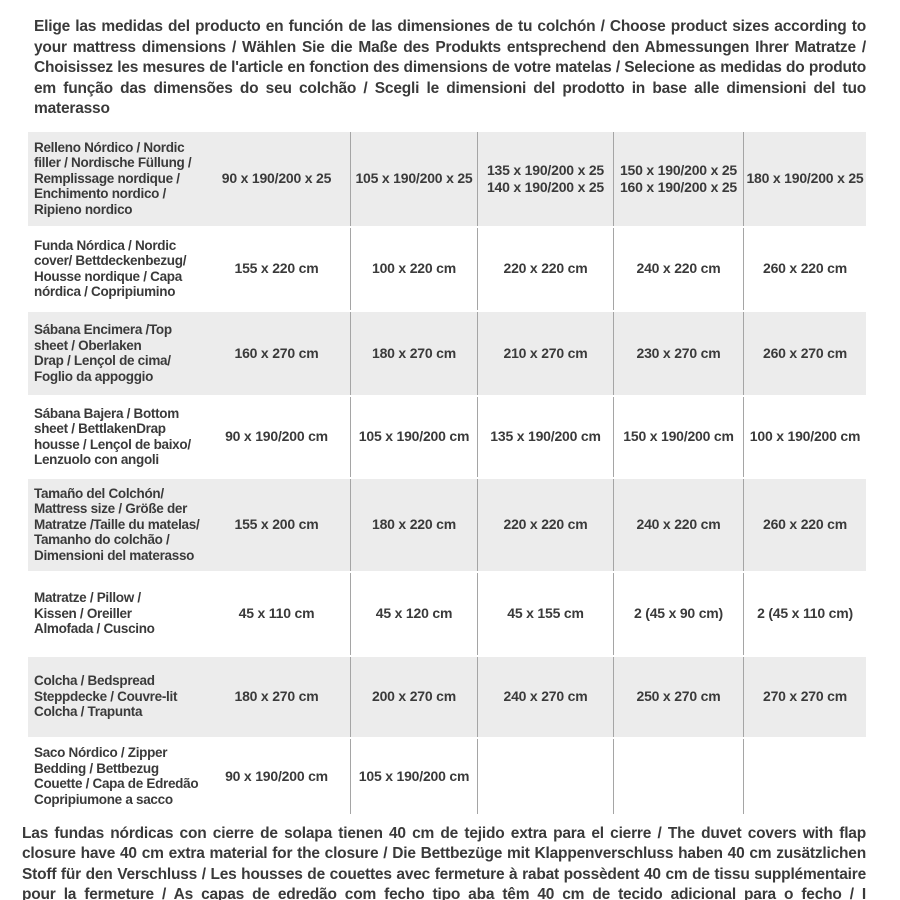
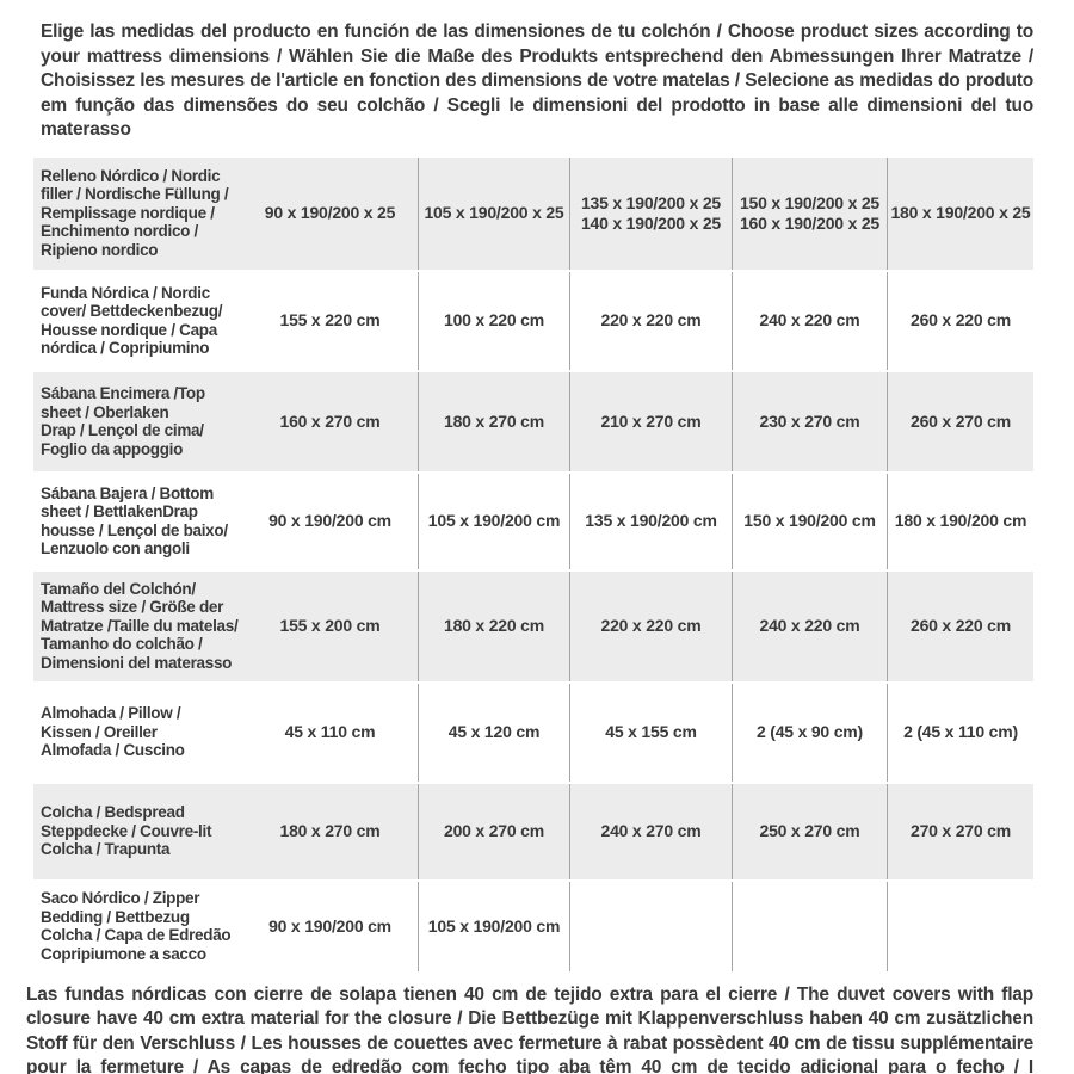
  Elige las medidas del producto en función de las dimensiones de tu colchón / Choose product sizes according to your mattress dimensions / Wählen Sie die Maße des Produkts entsprechend den Abmessungen Ihrer Matratze / Choisissez les mesures de l'article en fonction des dimensions de votre matelas / Selecione as medidas do produto em função das dimensões do seu colchão / Scegli le dimensioni del prodotto in base alle dimensioni del tuo materasso
  Relleno Nórdico / Nordic filler / Nordische Füllung / Remplissage nordique / Enchimento nordico / Ripieno nordico	90 x 190/200 x 25	105 x 190/200 x 25	135 x 190/200 x 25 140 x 190/200 x 25	150 x 190/200 x 25 160 x 190/200 x 25	180 x 190/200 x 25
  Funda Nórdica / Nordic cover/ Bettdeckenbezug/ Housse nordique / Capa nórdica / Copripiumino	155 x 220 cm	100 x 220 cm	220 x 220 cm	240 x 220 cm	260 x 220 cm
  Sábana Encimera /Top sheet / Oberlaken Drap / Lençol de cima/ Foglio da appoggio	160 x 270 cm	180 x 270 cm	210 x 270 cm	230 x 270 cm	260 x 270 cm
- Sábana Bajera / Bottom sheet / BettlakenDrap housse / Lençol de baixo/ Lenzuolo con angoli	90 x 190/200 cm	105 x 190/200 cm	135 x 190/200 cm	150 x 190/200 cm	100 x 190/200 cm
+ Sábana Bajera / Bottom sheet / BettlakenDrap housse / Lençol de baixo/ Lenzuolo con angoli	90 x 190/200 cm	105 x 190/200 cm	135 x 190/200 cm	150 x 190/200 cm	180 x 190/200 cm
  Tamaño del Colchón/ Mattress size / Größe der Matratze /Taille du matelas/ Tamanho do colchão / Dimensioni del materasso	155 x 200 cm	180 x 220 cm	220 x 220 cm	240 x 220 cm	260 x 220 cm
- Matratze / Pillow / Kissen / Oreiller Almofada / Cuscino	45 x 110 cm	45 x 120 cm	45 x 155 cm	2 (45 x 90 cm)	2 (45 x 110 cm)
+ Almohada / Pillow / Kissen / Oreiller Almofada / Cuscino	45 x 110 cm	45 x 120 cm	45 x 155 cm	2 (45 x 90 cm)	2 (45 x 110 cm)
  Colcha / Bedspread Steppdecke / Couvre-lit Colcha / Trapunta	180 x 270 cm	200 x 270 cm	240 x 270 cm	250 x 270 cm	270 x 270 cm
- Saco Nórdico / Zipper Bedding / Bettbezug Couette / Capa de Edredão Copripiumone a sacco	90 x 190/200 cm	105 x 190/200 cm
+ Saco Nórdico / Zipper Bedding / Bettbezug Colcha / Capa de Edredão Copripiumone a sacco	90 x 190/200 cm	105 x 190/200 cm
  Las fundas nórdicas con cierre de solapa tienen 40 cm de tejido extra para el cierre / The duvet covers with flap closure have 40 cm extra material for the closure / Die Bettbezüge mit Klappenverschluss haben 40 cm zusätzlichen Stoff für den Verschluss / Les housses de couettes avec fermeture à rabat possèdent 40 cm de tissu supplémentaire pour la fermeture / As capas de edredão com fecho tipo aba têm 40 cm de tecido adicional para o fecho / I
